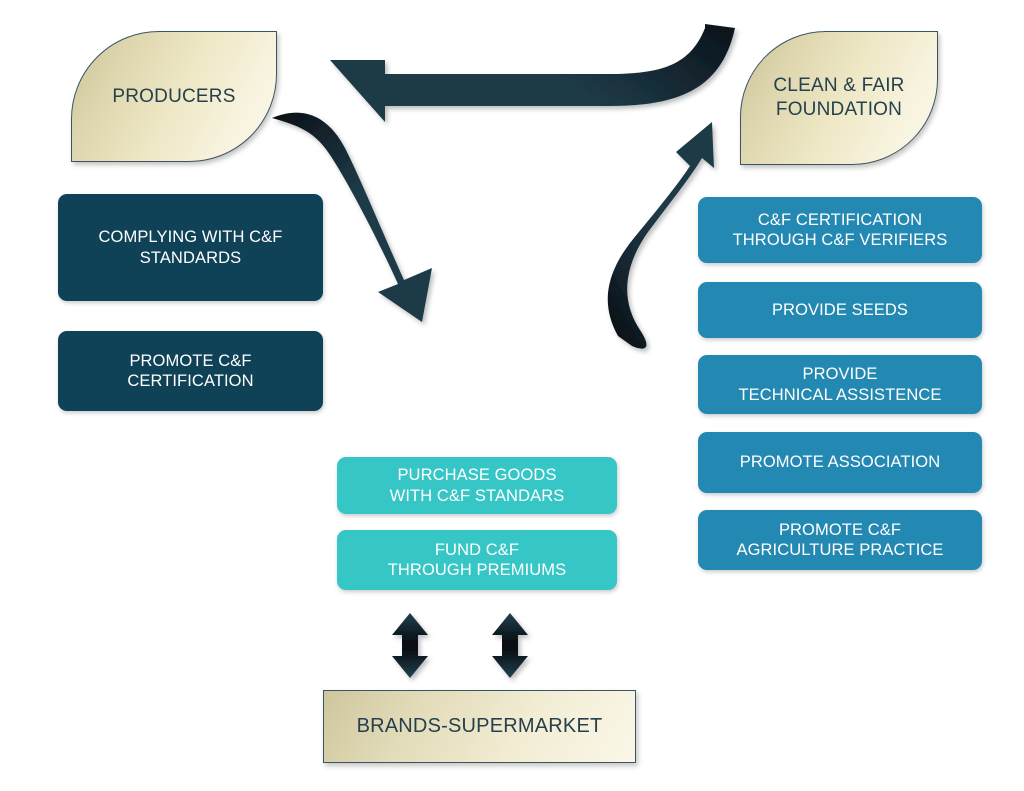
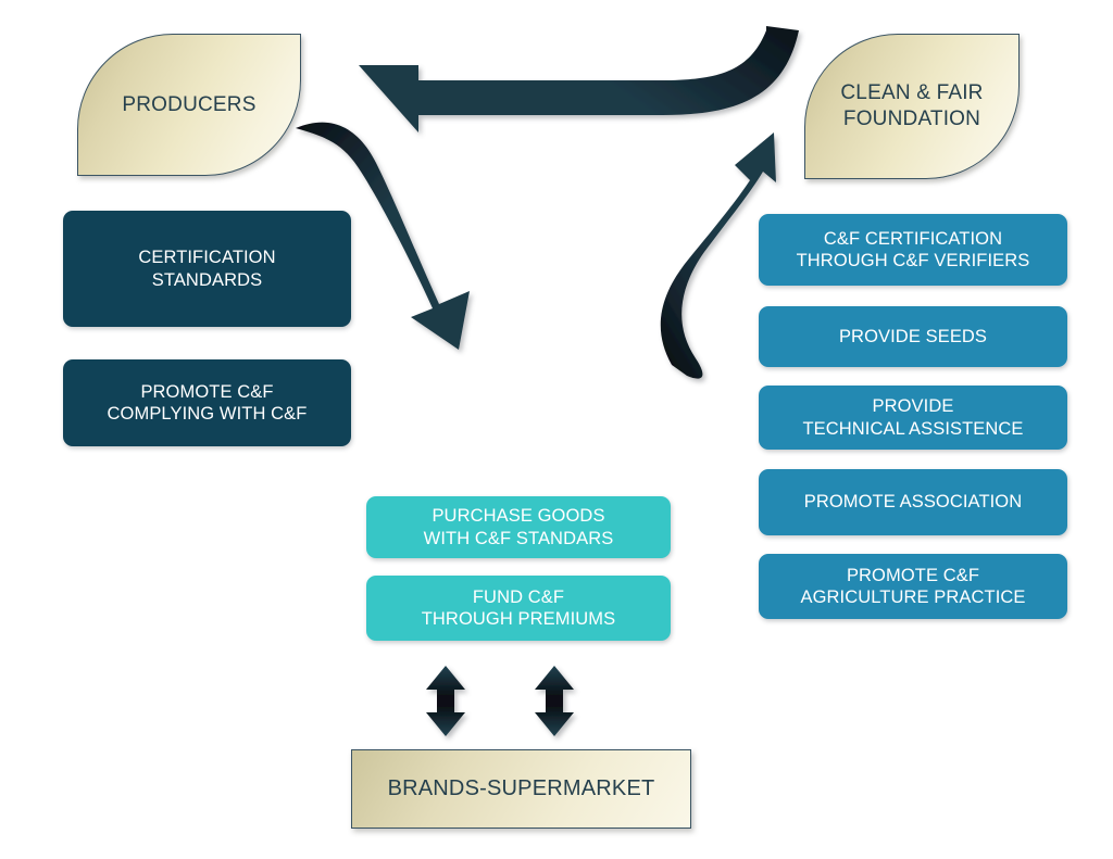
  PRODUCERS
  CLEAN & FAIR
  FOUNDATION
  BRANDS-SUPERMARKET
- COMPLYING WITH C&F
+ CERTIFICATION
  STANDARDS
  PROMOTE C&F
- CERTIFICATION
+ COMPLYING WITH C&F
  PURCHASE GOODS
  WITH C&F STANDARS
  FUND C&F
  THROUGH PREMIUMS
  C&F CERTIFICATION
  THROUGH C&F VERIFIERS
  PROVIDE SEEDS
  PROVIDE
  TECHNICAL ASSISTENCE
  PROMOTE ASSOCIATION
  PROMOTE C&F
  AGRICULTURE PRACTICE
